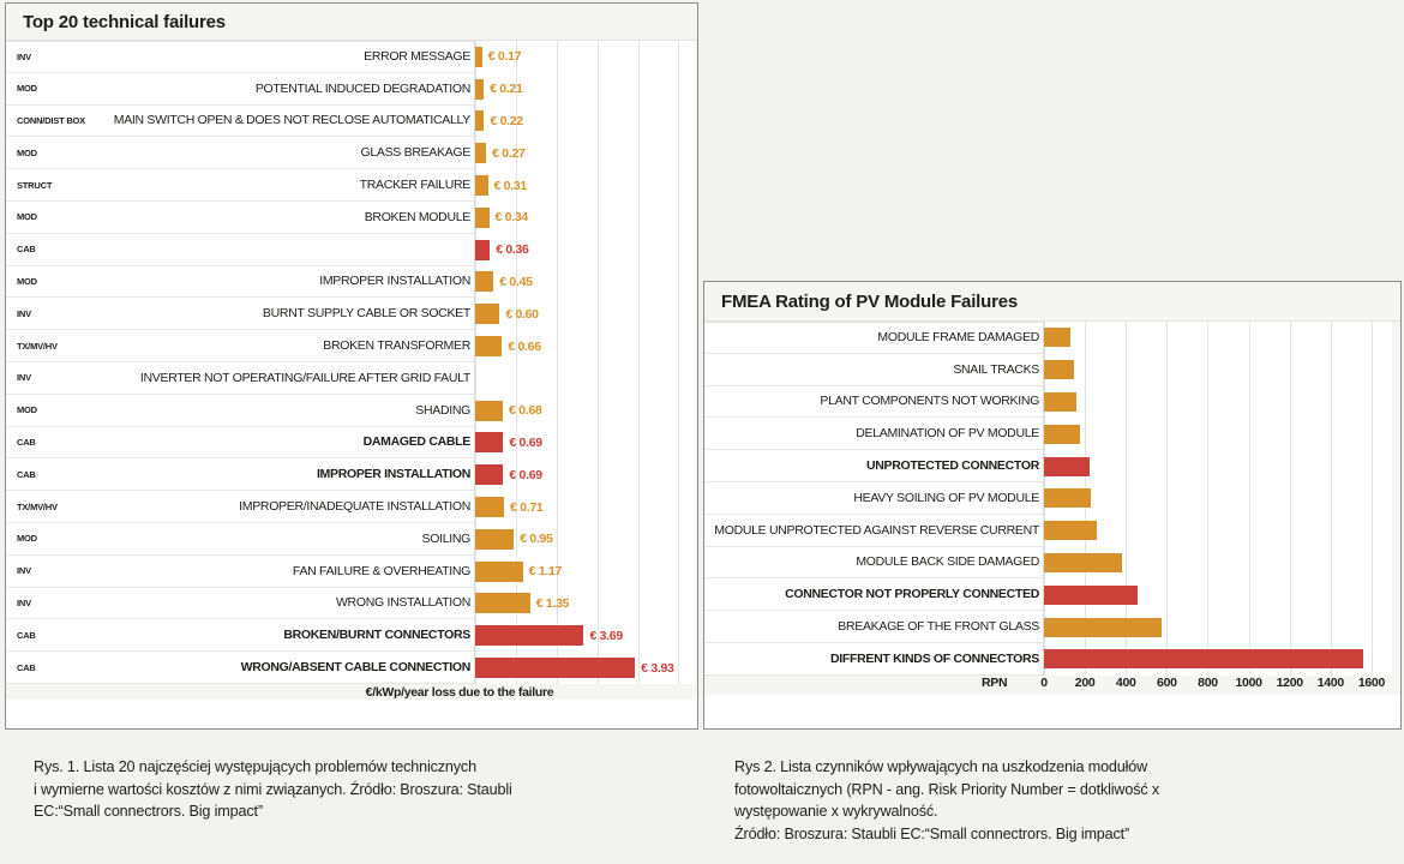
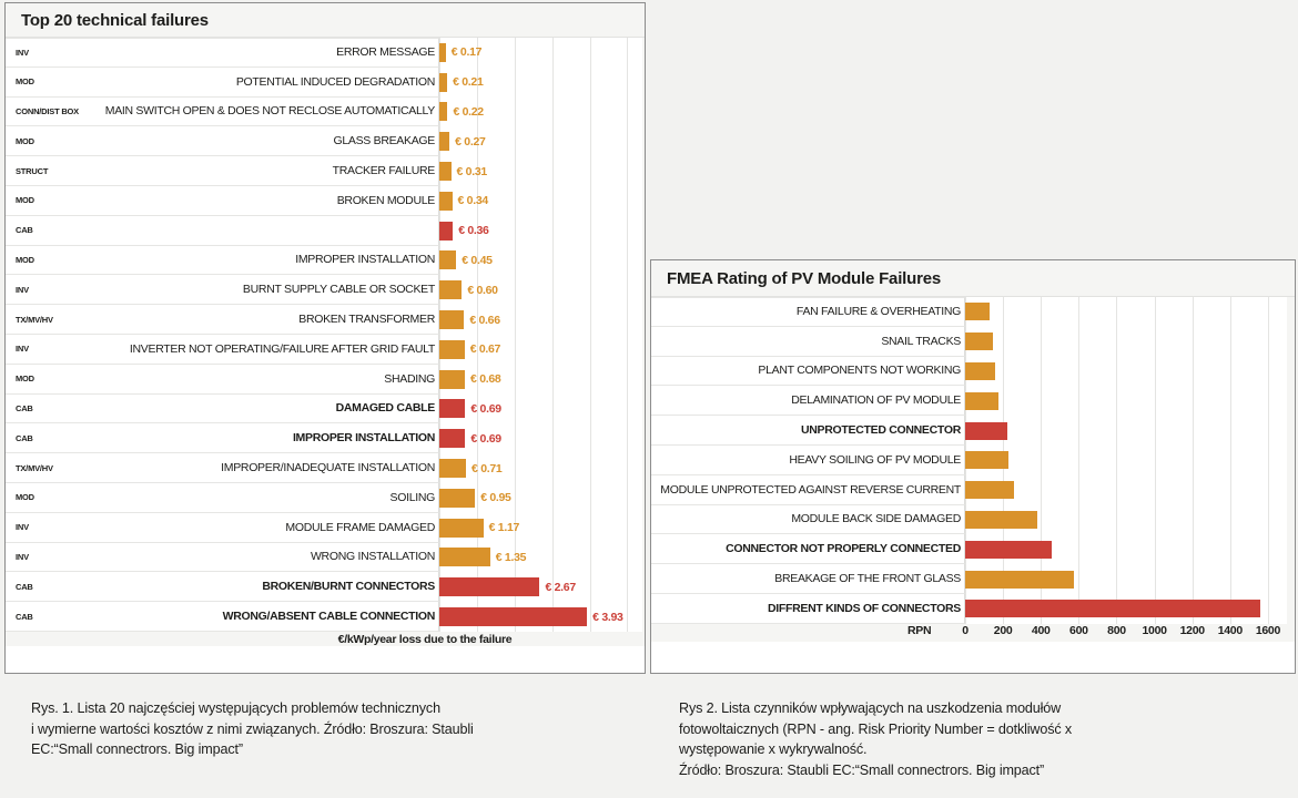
  Top 20 technical failures
  INV
  ERROR MESSAGE
  € 0.17
  MOD
  POTENTIAL INDUCED DEGRADATION
  € 0.21
  CONN/DIST BOX
  MAIN SWITCH OPEN & DOES NOT RECLOSE AUTOMATICALLY
  € 0.22
  MOD
  GLASS BREAKAGE
  € 0.27
  STRUCT
  TRACKER FAILURE
  € 0.31
  MOD
  BROKEN MODULE
  € 0.34
  CAB
  € 0.36
  MOD
  IMPROPER INSTALLATION
  € 0.45
  INV
  BURNT SUPPLY CABLE OR SOCKET
  € 0.60
  TX/MV/HV
  BROKEN TRANSFORMER
  € 0.66
  INV
  INVERTER NOT OPERATING/FAILURE AFTER GRID FAULT
+ € 0.67
  MOD
  SHADING
  € 0.68
  CAB
  DAMAGED CABLE
  € 0.69
  CAB
  IMPROPER INSTALLATION
  € 0.69
  TX/MV/HV
  IMPROPER/INADEQUATE INSTALLATION
  € 0.71
  MOD
  SOILING
  € 0.95
  INV
- FAN FAILURE & OVERHEATING
+ MODULE FRAME DAMAGED
  € 1.17
  INV
  WRONG INSTALLATION
  € 1.35
  CAB
  BROKEN/BURNT CONNECTORS
- € 3.69
+ € 2.67
  CAB
  WRONG/ABSENT CABLE CONNECTION
  € 3.93
  €/kWp/year loss due to the failure
  FMEA Rating of PV Module Failures
- MODULE FRAME DAMAGED
+ FAN FAILURE & OVERHEATING
  SNAIL TRACKS
  PLANT COMPONENTS NOT WORKING
  DELAMINATION OF PV MODULE
  UNPROTECTED CONNECTOR
  HEAVY SOILING OF PV MODULE
  MODULE UNPROTECTED AGAINST REVERSE CURRENT
  MODULE BACK SIDE DAMAGED
  CONNECTOR NOT PROPERLY CONNECTED
  BREAKAGE OF THE FRONT GLASS
  DIFFRENT KINDS OF CONNECTORS
  0
  200
  400
  600
  800
  1000
  1200
  1400
  1600
  RPN
  Rys. 1. Lista 20 najczęściej występujących problemów technicznych
  i wymierne wartości kosztów z nimi związanych. Źródło: Broszura: Staubli
  EC:“Small connectrors. Big impact”
  Rys 2. Lista czynników wpływających na uszkodzenia modułów
  fotowoltaicznych (RPN - ang. Risk Priority Number = dotkliwość x
  występowanie x wykrywalność.
  Źródło: Broszura: Staubli EC:“Small connectrors. Big impact”
